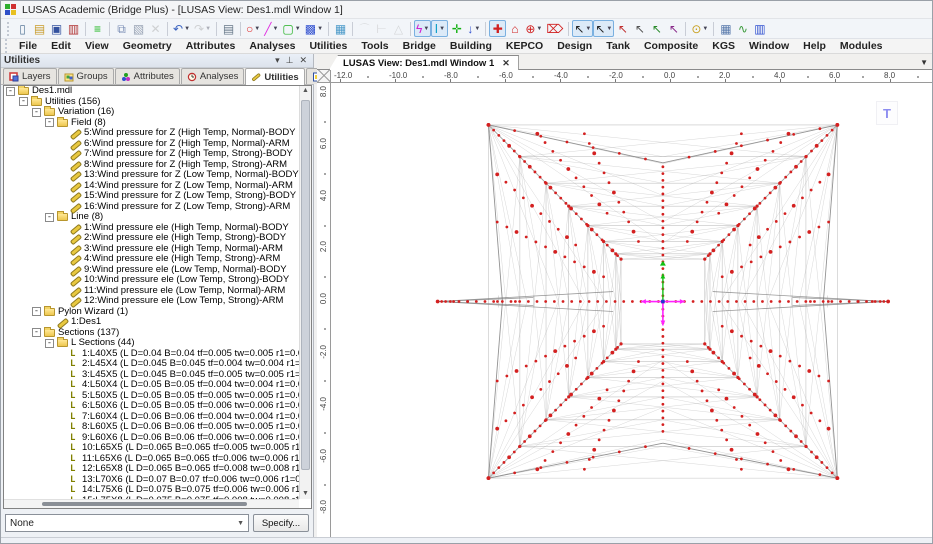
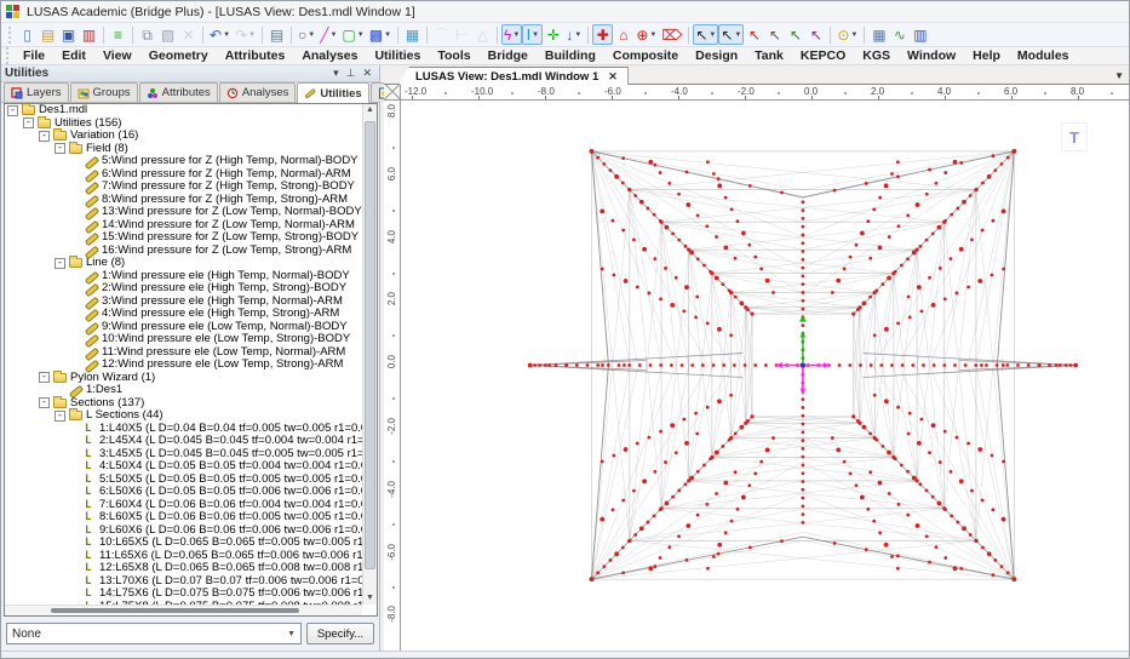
  LUSAS Academic (Bridge Plus) - [LUSAS View: Des1.mdl Window 1]
  ▯
  ▤
  ▣
  ▥
  ≡
  ⧉
  ▧
  ✕
  ↶
  ↷
  ▤
  ○
  ╱
  ▢
  ▩
  ▦
  ⊢
  △
  ϟ
  Ⅰ
  ✛
  ↓
  ✚
  ⌂
  ⊕
  ⌦
  ↖
  ↖
  ↖
  ↖
  ↖
  ↖
  ⊙
  ▦
  ∿
  ▥
  File
  Edit
  View
  Geometry
  Attributes
  Analyses
  Utilities
  Tools
  Bridge
  Building
- KEPCO
+ Composite
  Design
  Tank
- Composite
+ KEPCO
  KGS
  Window
  Help
  Modules
  Utilities
  ▾
  ⊥
  ✕
  Layers
  Groups
  Attributes
  Analyses
  Utilities
  -
  Des1.mdl
  -
  Utilities (156)
  -
  Variation (16)
  -
  Field (8)
  5:Wind pressure for Z (High Temp, Normal)-BODY
  6:Wind pressure for Z (High Temp, Normal)-ARM
  7:Wind pressure for Z (High Temp, Strong)-BODY
  8:Wind pressure for Z (High Temp, Strong)-ARM
  13:Wind pressure for Z (Low Temp, Normal)-BODY
  14:Wind pressure for Z (Low Temp, Normal)-ARM
  15:Wind pressure for Z (Low Temp, Strong)-BODY
  16:Wind pressure for Z (Low Temp, Strong)-ARM
  -
  Line (8)
  1:Wind pressure ele (High Temp, Normal)-BODY
  2:Wind pressure ele (High Temp, Strong)-BODY
  3:Wind pressure ele (High Temp, Normal)-ARM
  4:Wind pressure ele (High Temp, Strong)-ARM
  9:Wind pressure ele (Low Temp, Normal)-BODY
  10:Wind pressure ele (Low Temp, Strong)-BODY
  11:Wind pressure ele (Low Temp, Normal)-ARM
  12:Wind pressure ele (Low Temp, Strong)-ARM
  -
  Pylon Wizard (1)
  1:Des1
  -
  Sections (137)
  -
  L Sections (44)
  L
  1:L40X5 (L D=0.04 B=0.04 tf=0.005 tw=0.005 r1=0.
  L
  2:L45X4 (L D=0.045 B=0.045 tf=0.004 tw=0.004 r1=
  L
  3:L45X5 (L D=0.045 B=0.045 tf=0.005 tw=0.005 r1=
  L
  4:L50X4 (L D=0.05 B=0.05 tf=0.004 tw=0.004 r1=0.
  L
  5:L50X5 (L D=0.05 B=0.05 tf=0.005 tw=0.005 r1=0.
  L
  6:L50X6 (L D=0.05 B=0.05 tf=0.006 tw=0.006 r1=0.
  L
  7:L60X4 (L D=0.06 B=0.06 tf=0.004 tw=0.004 r1=0.
  L
  8:L60X5 (L D=0.06 B=0.06 tf=0.005 tw=0.005 r1=0.
  L
  9:L60X6 (L D=0.06 B=0.06 tf=0.006 tw=0.006 r1=0.
  L
  10:L65X5 (L D=0.065 B=0.065 tf=0.005 tw=0.005 r1
  L
  11:L65X6 (L D=0.065 B=0.065 tf=0.006 tw=0.006 r1
  L
  12:L65X8 (L D=0.065 B=0.065 tf=0.008 tw=0.008 r1
  L
  13:L70X6 (L D=0.07 B=0.07 tf=0.006 tw=0.006 r1=0
  L
  14:L75X6 (L D=0.075 B=0.075 tf=0.006 tw=0.006 r1
  None
  Specify...
  LUSAS View: Des1.mdl Window 1
  ✕
  ▼
  -12.0
  -10.0
  -8.0
  -6.0
  -4.0
  -2.0
  0.0
  2.0
  4.0
  6.0
  8.0
  T
